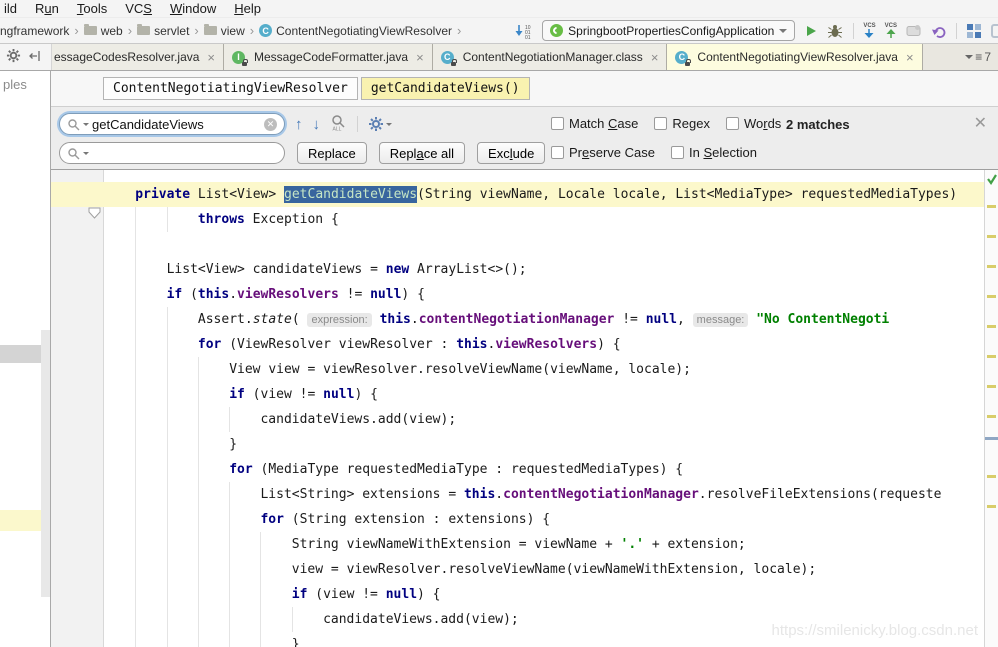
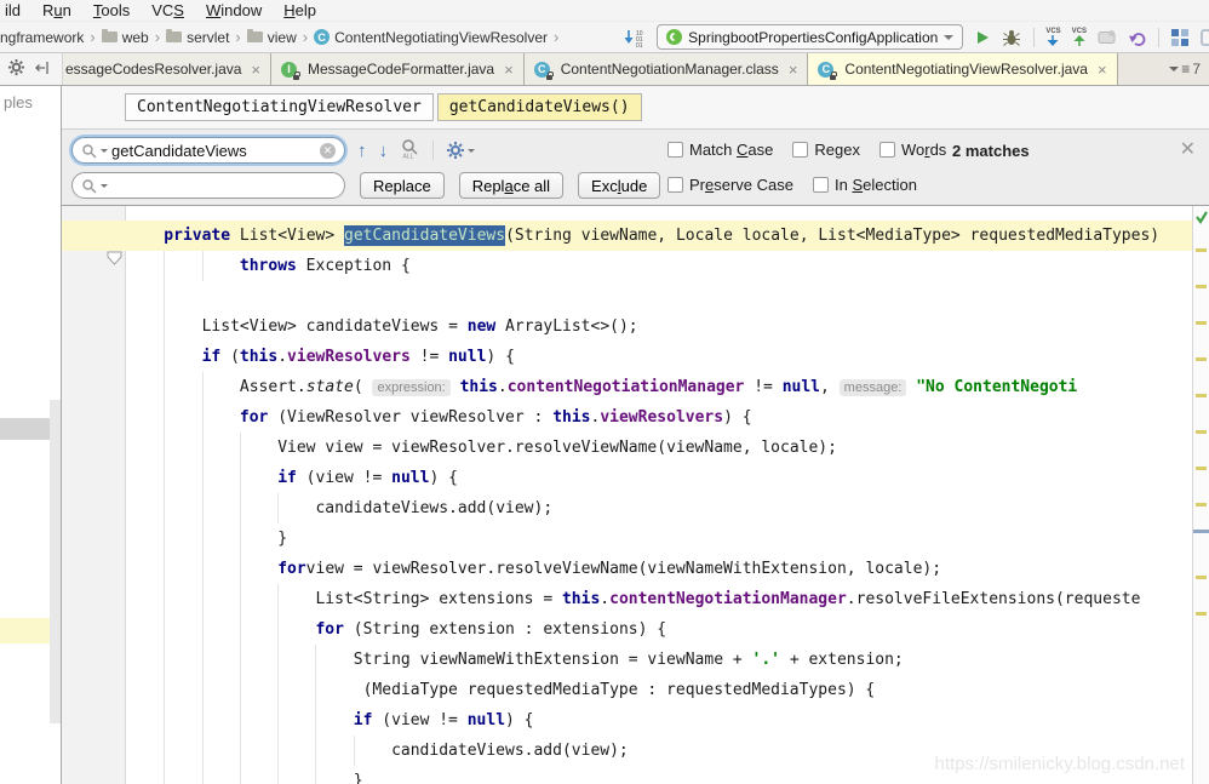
  ild
  Run
  Tools
  VCS
  Window
  Help
  ngframework
  ›
  web
  ›
  servlet
  ›
  view
  ›
  C
  ContentNegotiatingViewResolver
  ›
  SpringbootPropertiesConfigApplication
  essageCodesResolver.java
  ×
  I
  MessageCodeFormatter.java
  ×
  C
  ContentNegotiationManager.class
  ×
  C
  ContentNegotiatingViewResolver.java
  ×
  ≡
  7
  ples
  ContentNegotiatingViewResolver
  getCandidateViews()
  getCandidateViews
  ✕
  ↑
  ↓
  Replace
  Repl
  a
  ce all
  Exc
  l
  ude
  Match Case
  Regex
  Words
  Preserve Case
  In Selection
  2 matches
  ✕
  private List<View> getCandidateViews(String viewName, Locale locale, List<MediaType> requestedMediaTypes)
  throws Exception {
  List<View> candidateViews = new ArrayList<>();
  if (this.viewResolvers != null) {
  Assert.state( expression: this.contentNegotiationManager != null, message: "No ContentNegoti
  for (ViewResolver viewResolver : this.viewResolvers) {
  View view = viewResolver.resolveViewName(viewName, locale);
  if (view != null) {
  candidateViews.add(view);
  }
- for (MediaType requestedMediaType : requestedMediaTypes) {
+ forview = viewResolver.resolveViewName(viewNameWithExtension, locale);
  List<String> extensions = this.contentNegotiationManager.resolveFileExtensions(requeste
  for (String extension : extensions) {
  String viewNameWithExtension = viewName + '.' + extension;
- view = viewResolver.resolveViewName(viewNameWithExtension, locale);
+ (MediaType requestedMediaType : requestedMediaTypes) {
  if (view != null) {
  candidateViews.add(view);
  }
  https://smilenicky.blog.csdn.net
